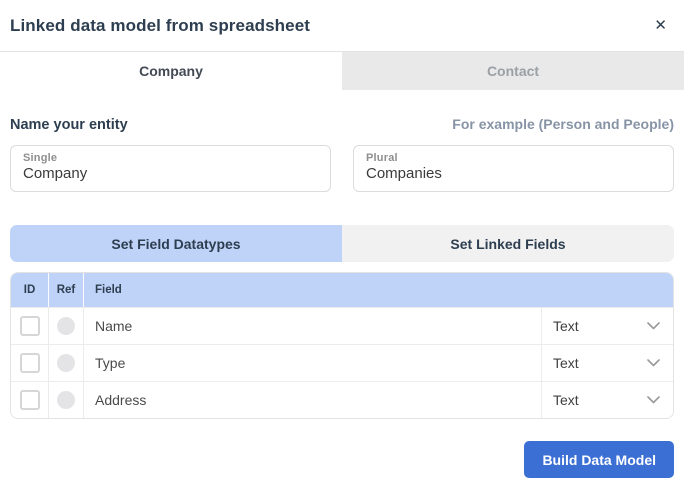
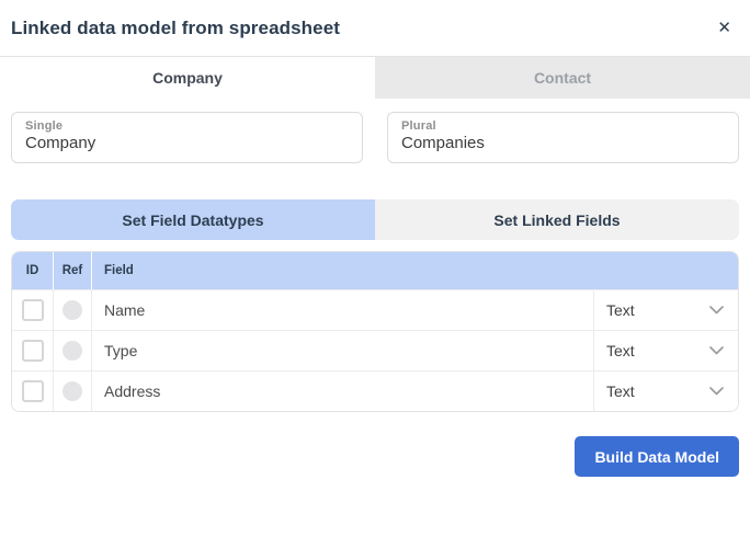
  Linked data model from spreadsheet
  ✕
  Company
  Contact
- Name your entity
- For example (Person and People)
  Single
  Company
  Plural
  Companies
  Set Field Datatypes
  Set Linked Fields
  ID
  Ref
  Field
  Name
  Text
  Type
  Text
  Address
  Text
  Build Data Model
